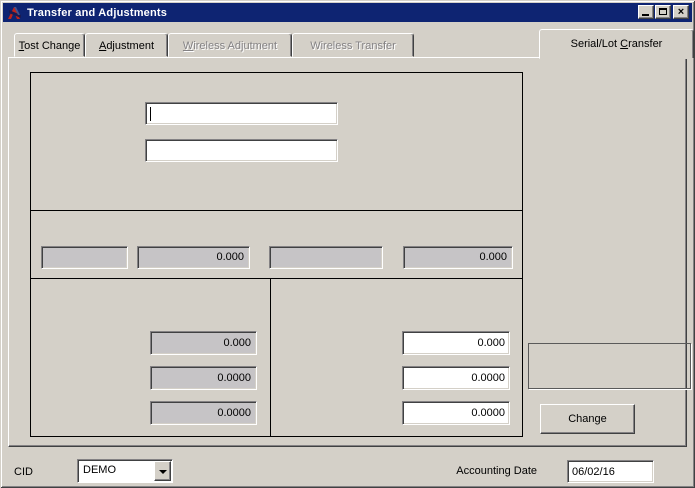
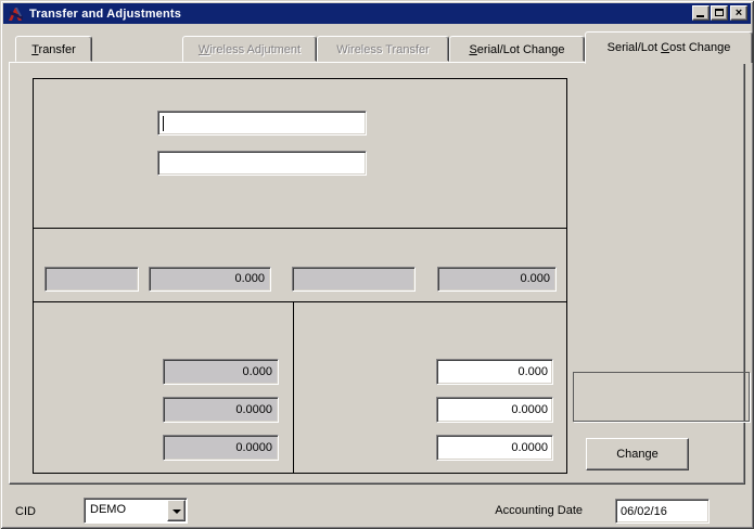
  Transfer and Adjustments
  ×
- Tost Change
+ Transfer
- Adjustment
  Wireless Adjutment
  Wireless Transfer
+ Serial/Lot Change
- Serial/Lot Cransfer
+ Serial/Lot Cost Change
  0.000
  0.000
  0.000
  0.0000
  0.0000
  0.000
  0.0000
  0.0000
  Change
  CID
  DEMO
  Accounting Date
  06/02/16
